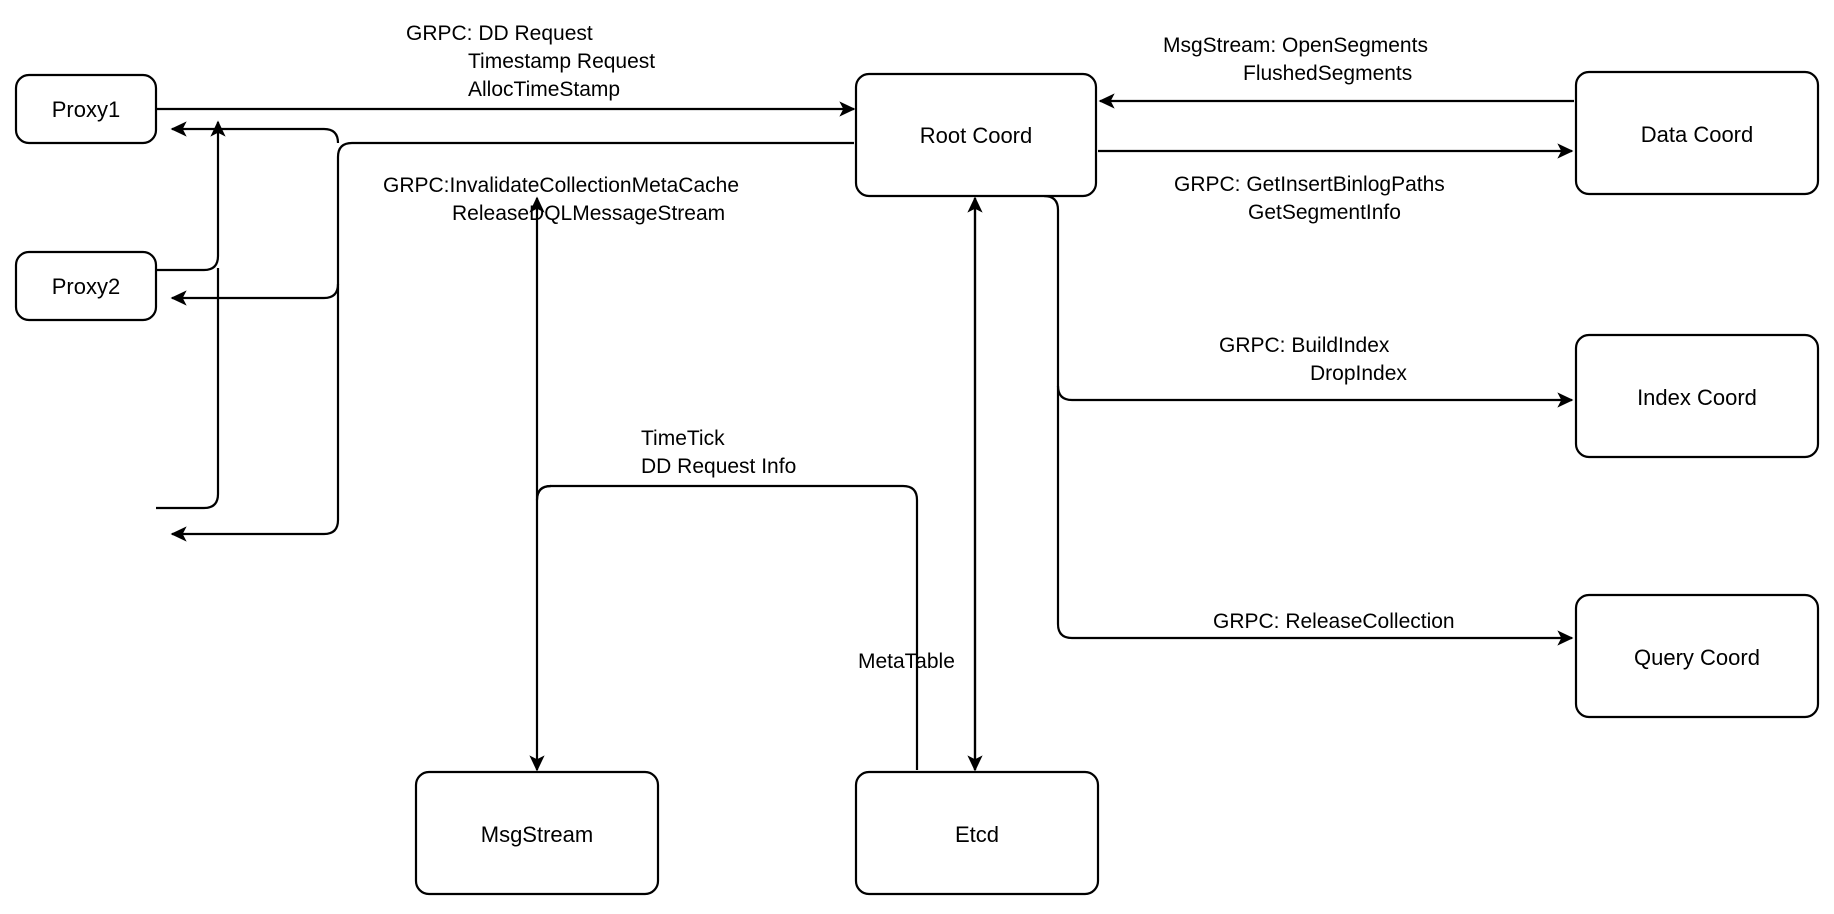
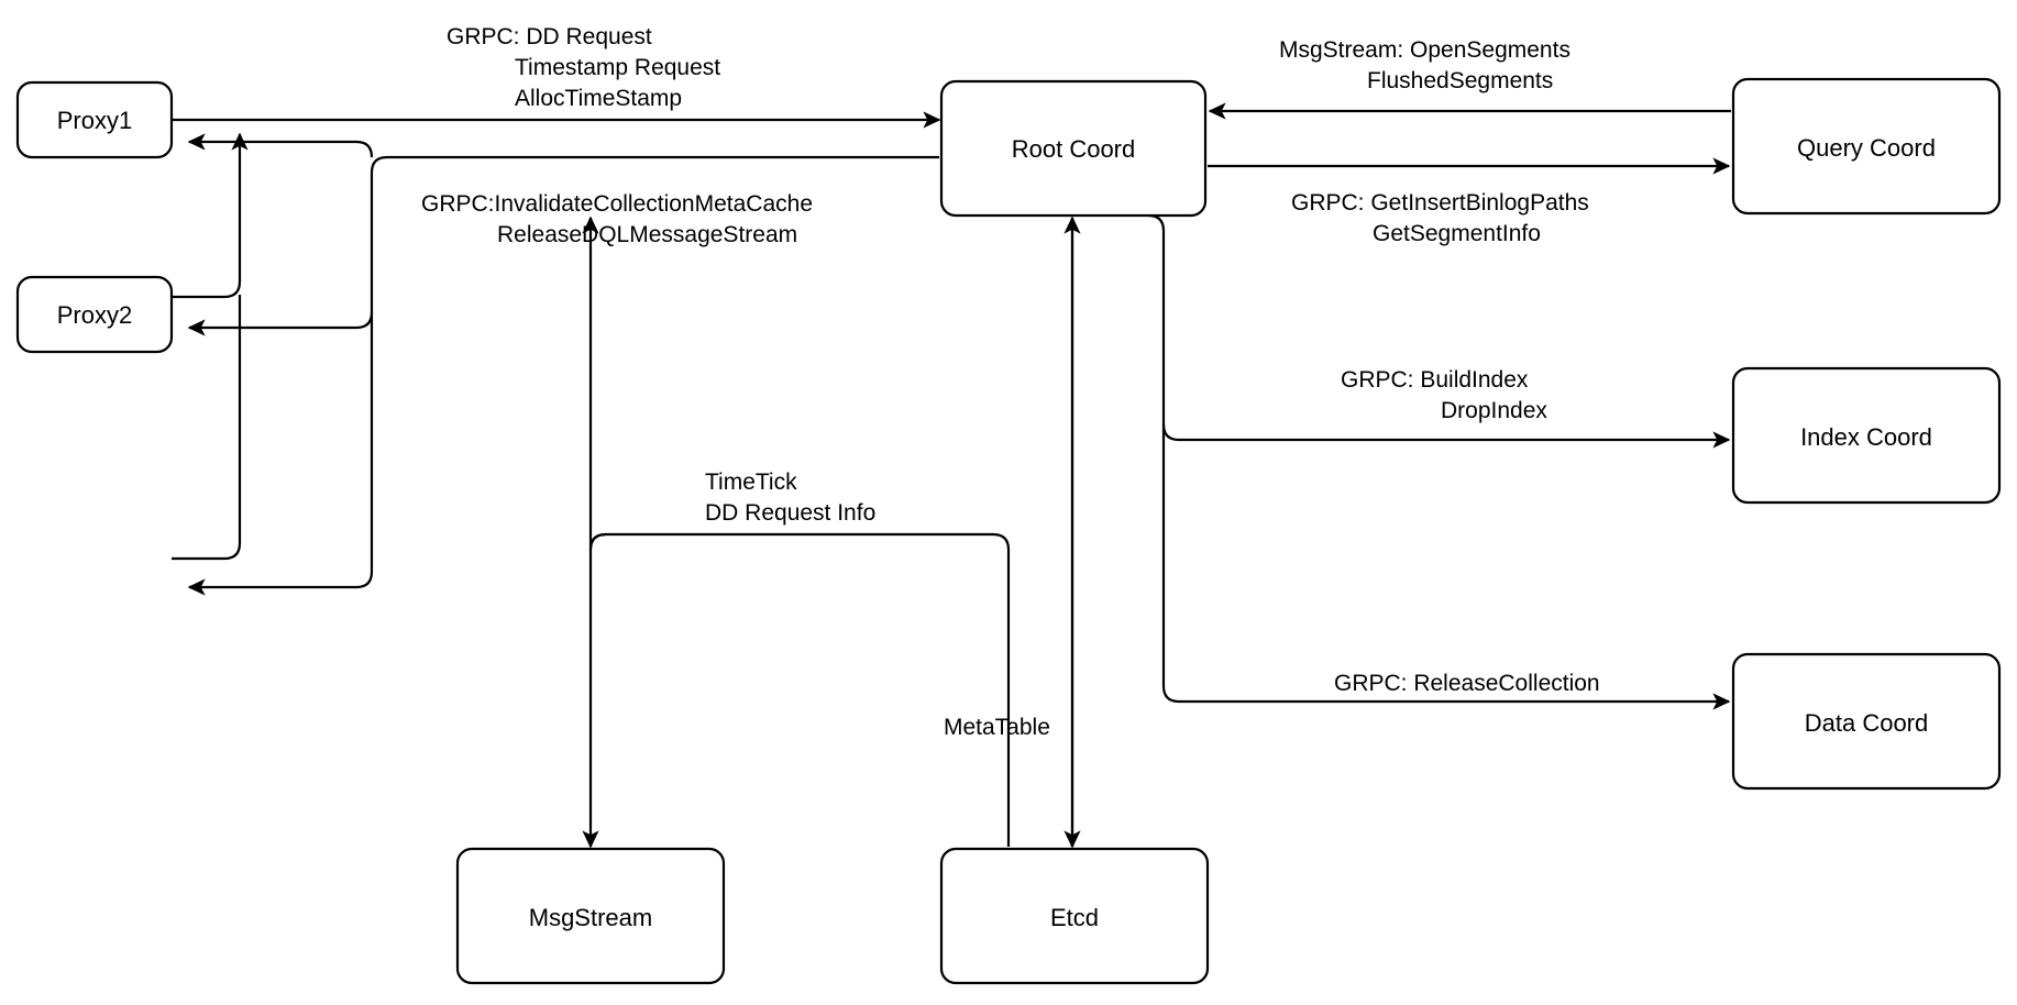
  GRPC: DD Request Timestamp Request AllocTimeStamp
  GRPC:InvalidateCollectionMetaCache ReleaseDQLMessageStream
  MsgStream: OpenSegments FlushedSegments
  GRPC: GetInsertBinlogPaths GetSegmentInfo
  GRPC: BuildIndex DropIndex
  GRPC: ReleaseCollection
  TimeTick DD Request Info
  MetaTable
  Proxy1
  Proxy2
  Root Coord
- Data Coord
+ Query Coord
  Index Coord
- Query Coord
+ Data Coord
  MsgStream
  Etcd
